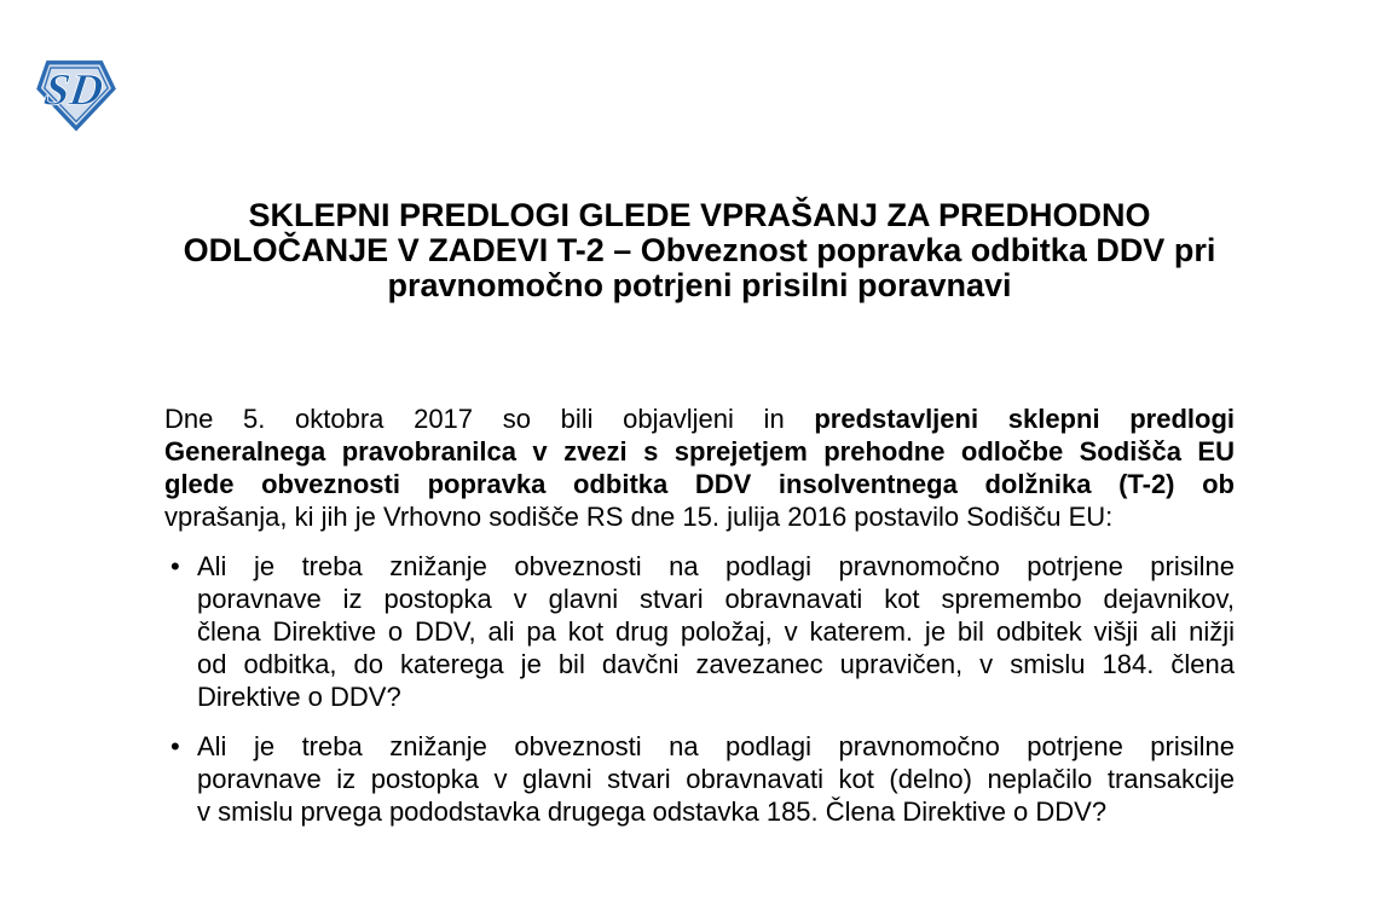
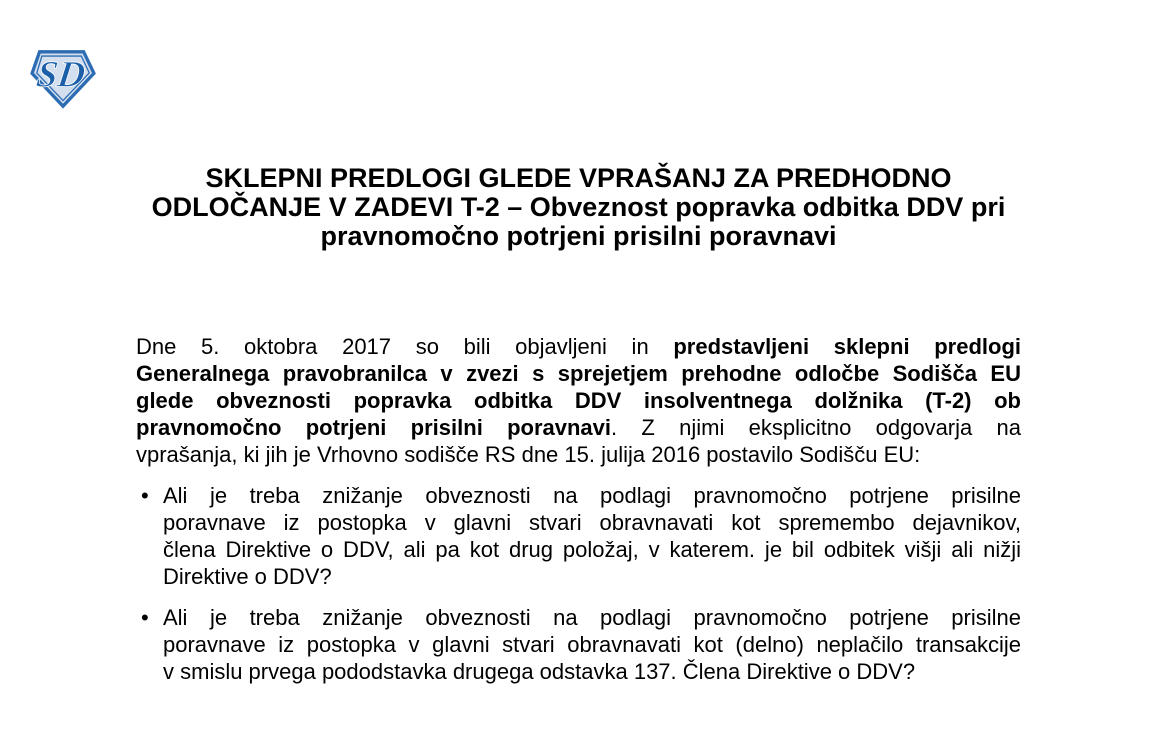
  SKLEPNI PREDLOGI GLEDE VPRAŠANJ ZA PREDHODNO
  ODLOČANJE V ZADEVI T-2 – Obveznost popravka odbitka DDV pri
  pravnomočno potrjeni prisilni poravnavi
  Dne 5. oktobra 2017 so bili objavljeni in predstavljeni sklepni predlogi
  Generalnega pravobranilca v zvezi s sprejetjem prehodne odločbe Sodišča EU
  glede obveznosti popravka odbitka DDV insolventnega dolžnika (T-2) ob
+ pravnomočno potrjeni prisilni poravnavi. Z njimi eksplicitno odgovarja na
  vprašanja, ki jih je Vrhovno sodišče RS dne 15. julija 2016 postavilo Sodišču EU:
  •
  Ali je treba znižanje obveznosti na podlagi pravnomočno potrjene prisilne
  poravnave iz postopka v glavni stvari obravnavati kot spremembo dejavnikov,
  člena Direktive o DDV, ali pa kot drug položaj, v katerem. je bil odbitek višji ali nižji
- od odbitka, do katerega je bil davčni zavezanec upravičen, v smislu 184. člena
  Direktive o DDV?
  •
  Ali je treba znižanje obveznosti na podlagi pravnomočno potrjene prisilne
  poravnave iz postopka v glavni stvari obravnavati kot (delno) neplačilo transakcije
- v smislu prvega pododstavka drugega odstavka 185. Člena Direktive o DDV?
+ v smislu prvega pododstavka drugega odstavka 137. Člena Direktive o DDV?
